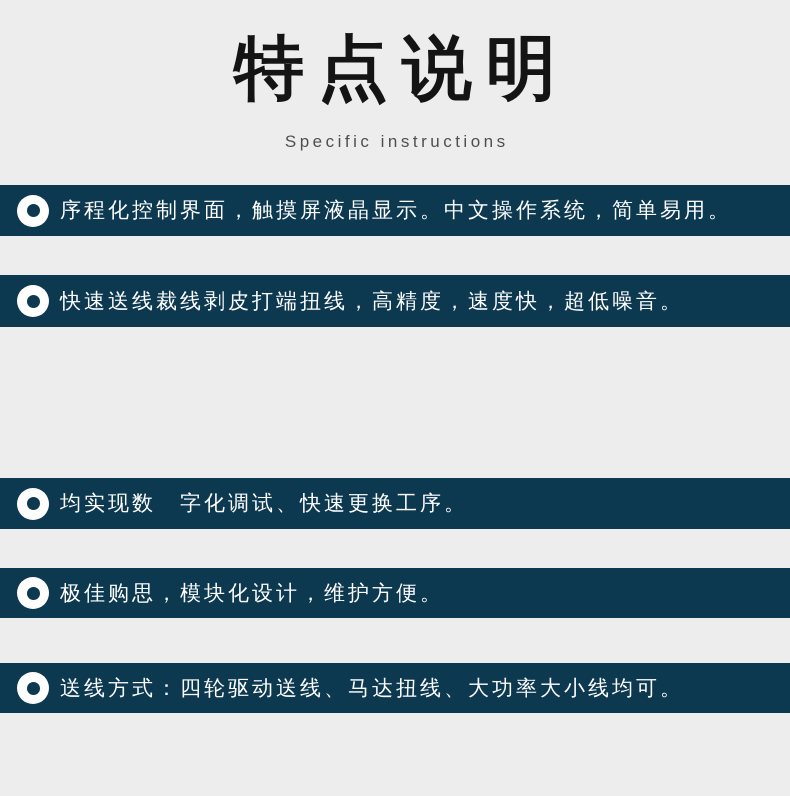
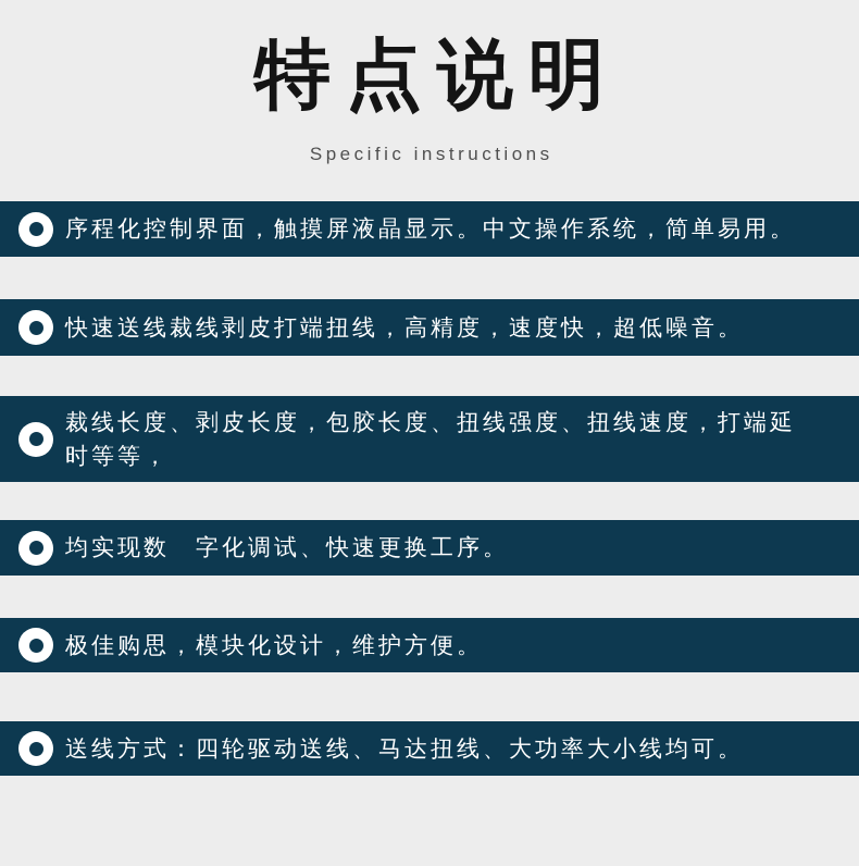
  特点说明
  Specific instructions
  序程化控制界面，触摸屏液晶显示。中文操作系统，简单易用。
  快速送线裁线剥皮打端扭线，高精度，速度快，超低噪音。
+ 裁线长度、剥皮长度，包胶长度、扭线强度、扭线速度，打端延时等等，
  均实现数 字化调试、快速更换工序。
  极佳购思，模块化设计，维护方便。
  送线方式：四轮驱动送线、马达扭线、大功率大小线均可。
